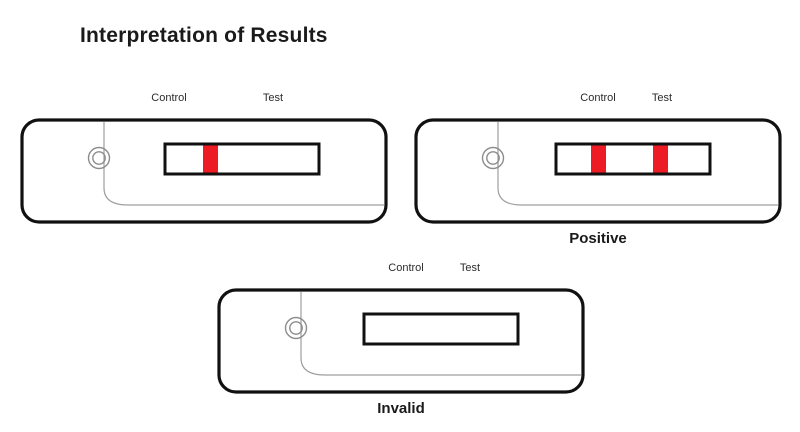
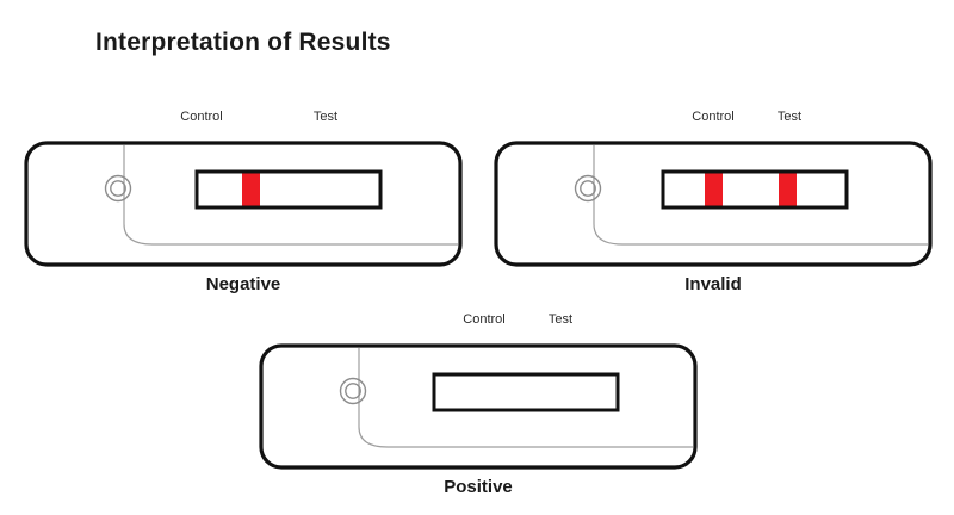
  Interpretation of Results
  Control
  Test
+ Negative
  Control
  Test
- Positive
+ Invalid
  Control
  Test
- Invalid
+ Positive
